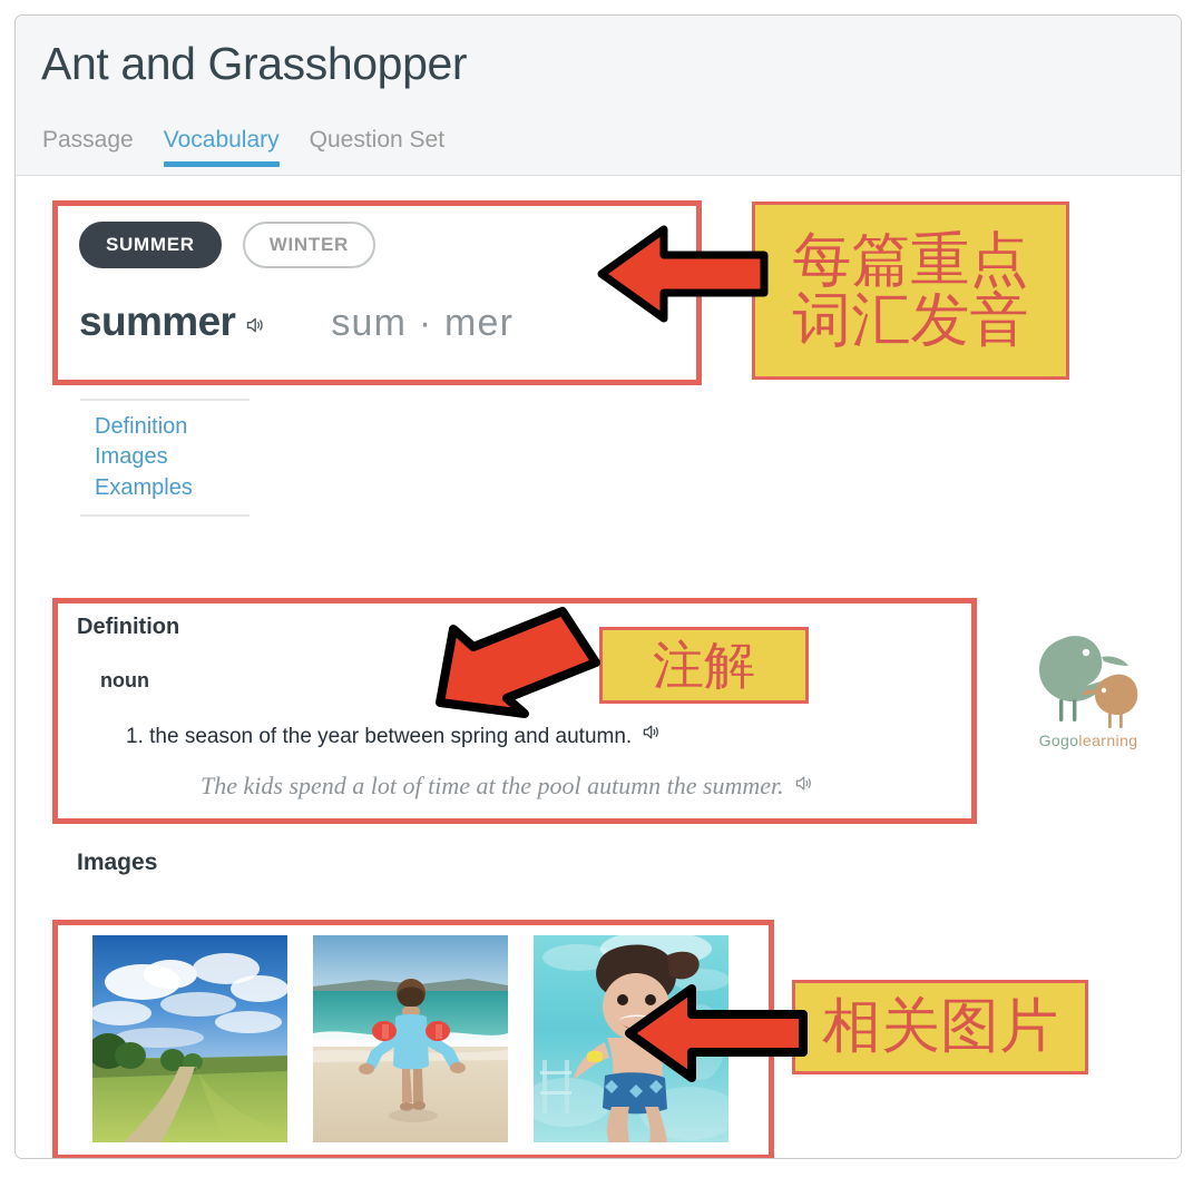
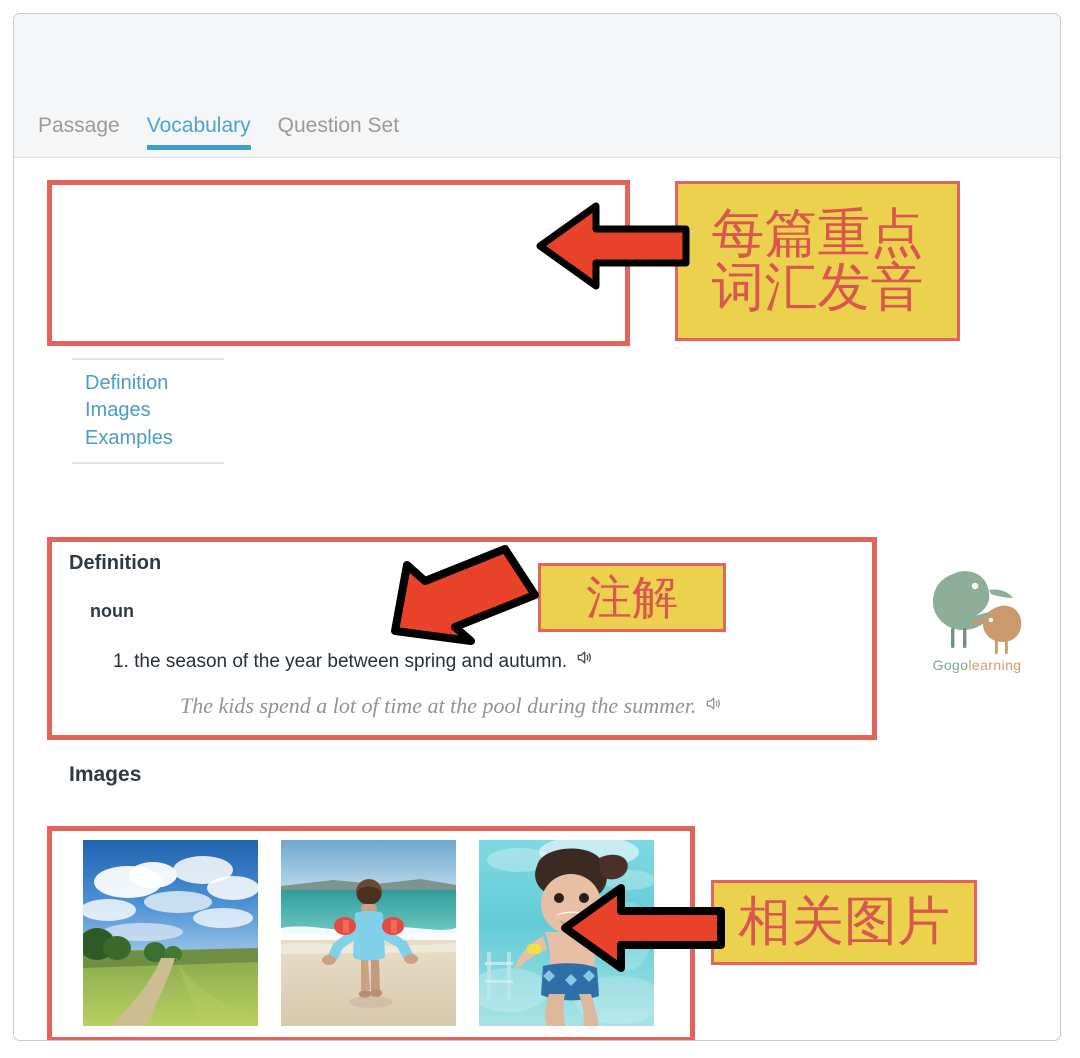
- Ant and Grasshopper
  Passage
  Vocabulary
  Question Set
- SUMMER
- WINTER
- summer
- sum · mer
  Definition
  Images
  Examples
  Definition
  noun
  1. the season of the year between spring and autumn.
- The kids spend a lot of time at the pool autumn the summer.
+ The kids spend a lot of time at the pool during the summer.
  Images
  Gogolearning
  每篇重点
  词汇发音
  注解
  相关图片
